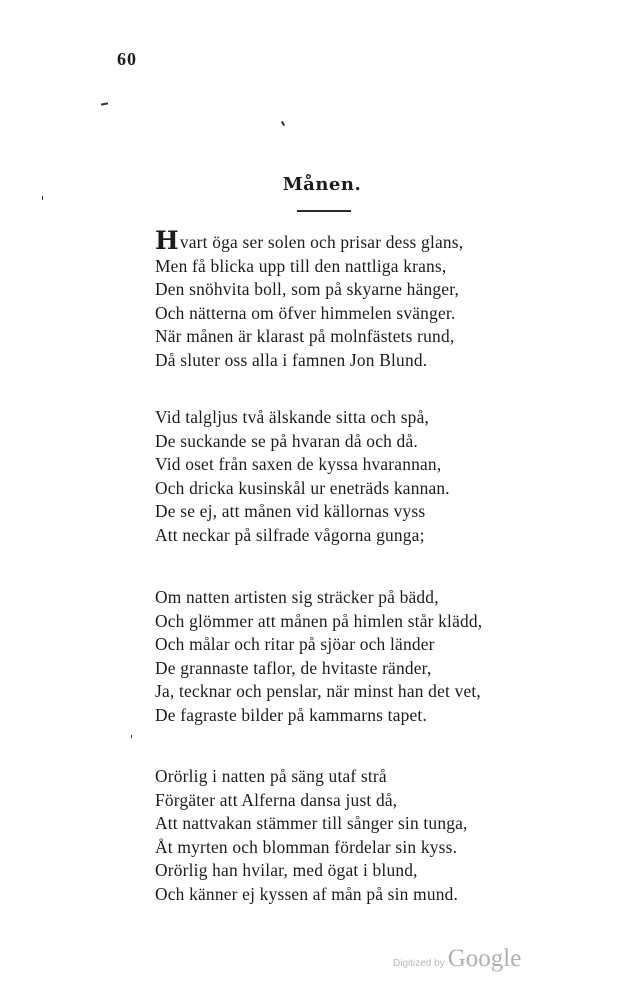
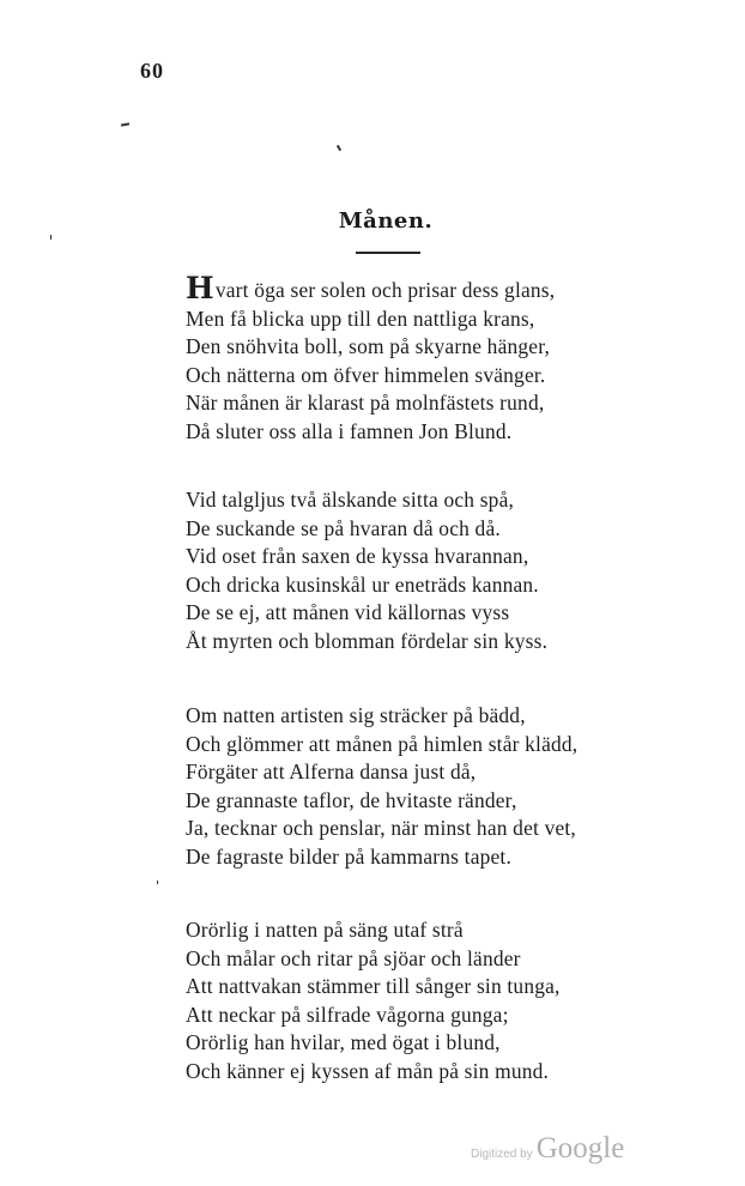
  60
  Månen.
  Hvart öga ser solen och prisar dess glans,
  Men få blicka upp till den nattliga krans,
  Den snöhvita boll, som på skyarne hänger,
  Och nätterna om öfver himmelen svänger.
  När månen är klarast på molnfästets rund,
  Då sluter oss alla i famnen Jon Blund.
  Vid talgljus två älskande sitta och spå,
  De suckande se på hvaran då och då.
  Vid oset från saxen de kyssa hvarannan,
  Och dricka kusinskål ur eneträds kannan.
  De se ej, att månen vid källornas vyss
- Att neckar på silfrade vågorna gunga;
+ Åt myrten och blomman fördelar sin kyss.
  Om natten artisten sig sträcker på bädd,
  Och glömmer att månen på himlen står klädd,
- Och målar och ritar på sjöar och länder
+ Förgäter att Alferna dansa just då,
  De grannaste taflor, de hvitaste ränder,
  Ja, tecknar och penslar, när minst han det vet,
  De fagraste bilder på kammarns tapet.
  Orörlig i natten på säng utaf strå
- Förgäter att Alferna dansa just då,
+ Och målar och ritar på sjöar och länder
  Att nattvakan stämmer till sånger sin tunga,
- Åt myrten och blomman fördelar sin kyss.
+ Att neckar på silfrade vågorna gunga;
  Orörlig han hvilar, med ögat i blund,
  Och känner ej kyssen af mån på sin mund.
  Digitized by
  Google
